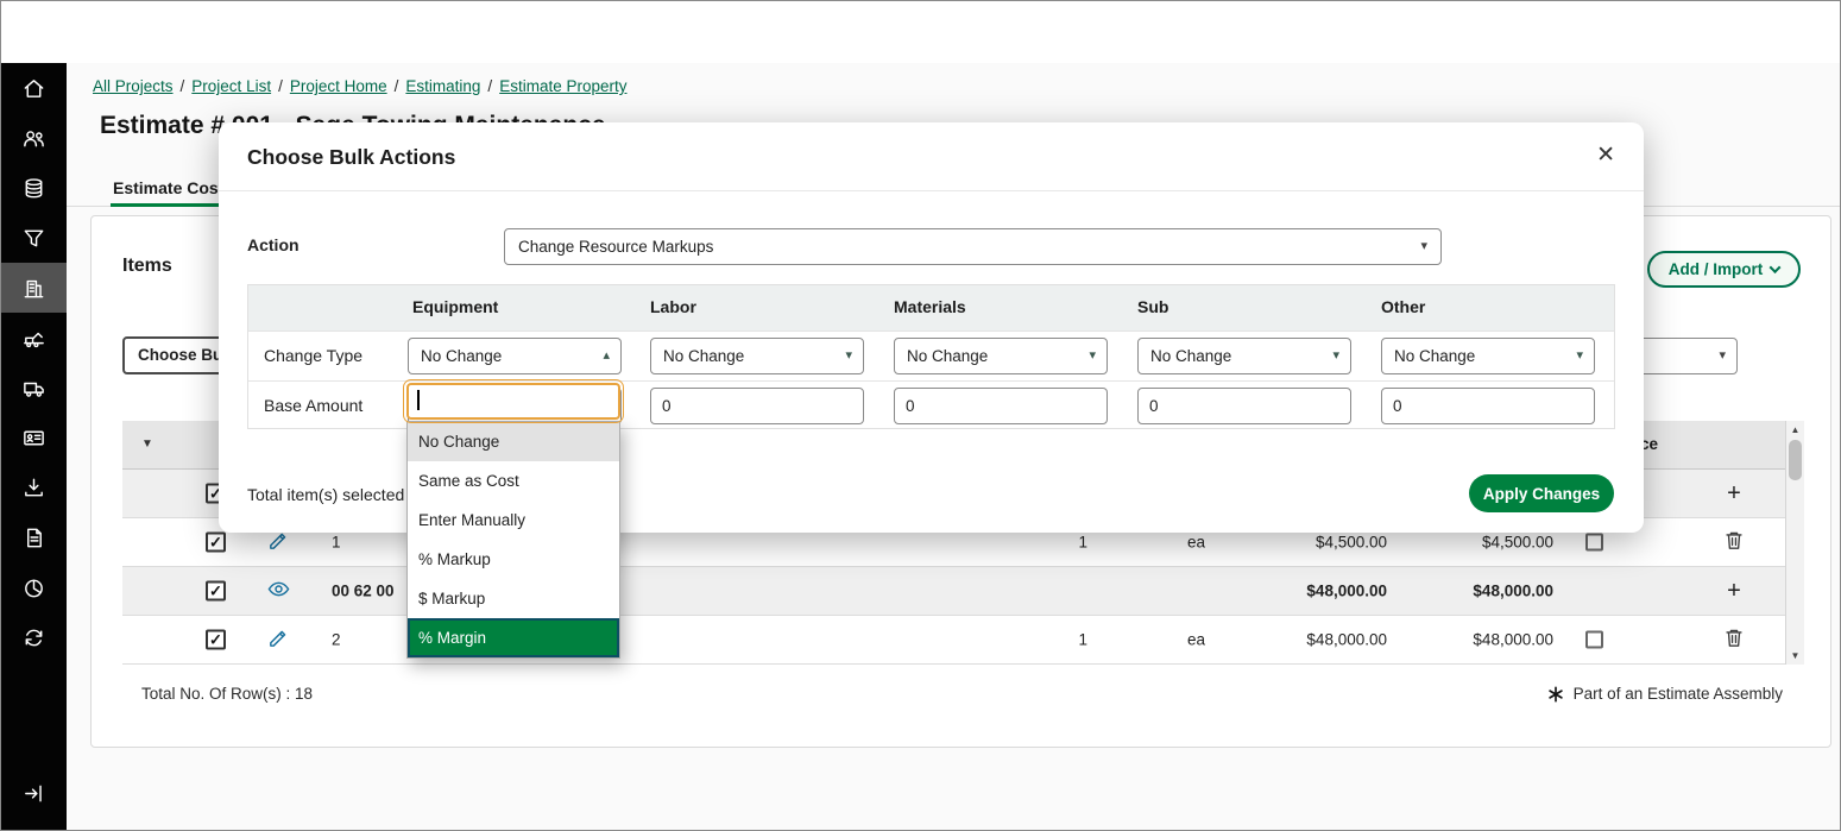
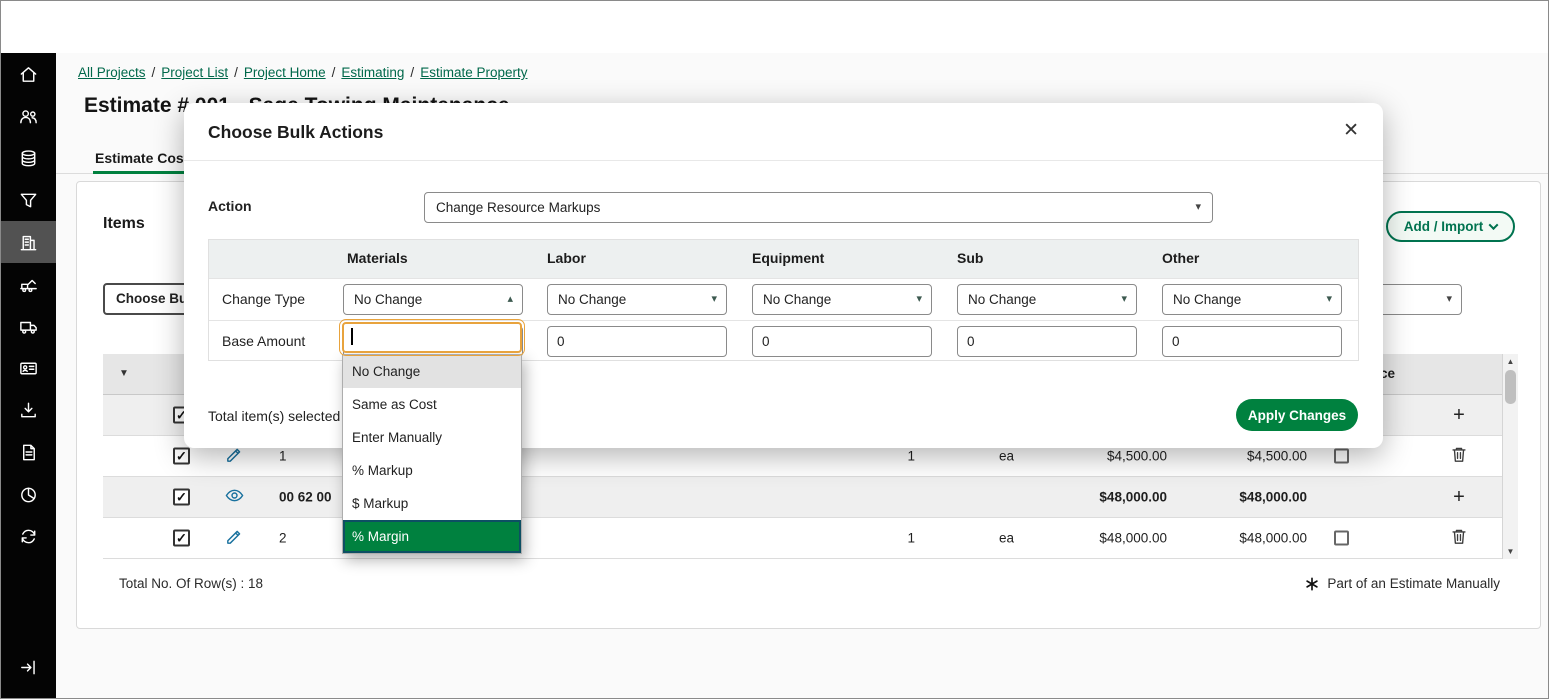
  All Projects / Project List / Project Home / Estimating / Estimate Property
  Estimate Cos
  Items
  Add / Import
  ▾
  ▼
  ✓
  +
  ✓
  1
  1
  ea
  $4,500.00
  $4,500.00
  ✓
  00 62 00
  $48,000.00
  $48,000.00
  +
  ✓
  2
  1
  ea
  $48,000.00
  $48,000.00
  ▲
  ▼
  Total No. Of Row(s) : 18
- Part of an Estimate Assembly
+ Part of an Estimate Manually
  Choose Bulk Actions
  ✕
  Action
  Change Resource Markups
  ▾
- Equipment
+ Materials
  Labor
- Materials
+ Equipment
  Sub
  Other
  Change Type
  No Change
  ▴
  No Change
  ▾
  No Change
  ▾
  No Change
  ▾
  No Change
  ▾
  Base Amount
  0
  0
  0
  0
  Total item(s) selected
  Apply Changes
  No Change
  Same as Cost
  Enter Manually
  % Markup
  $ Markup
  % Margin
